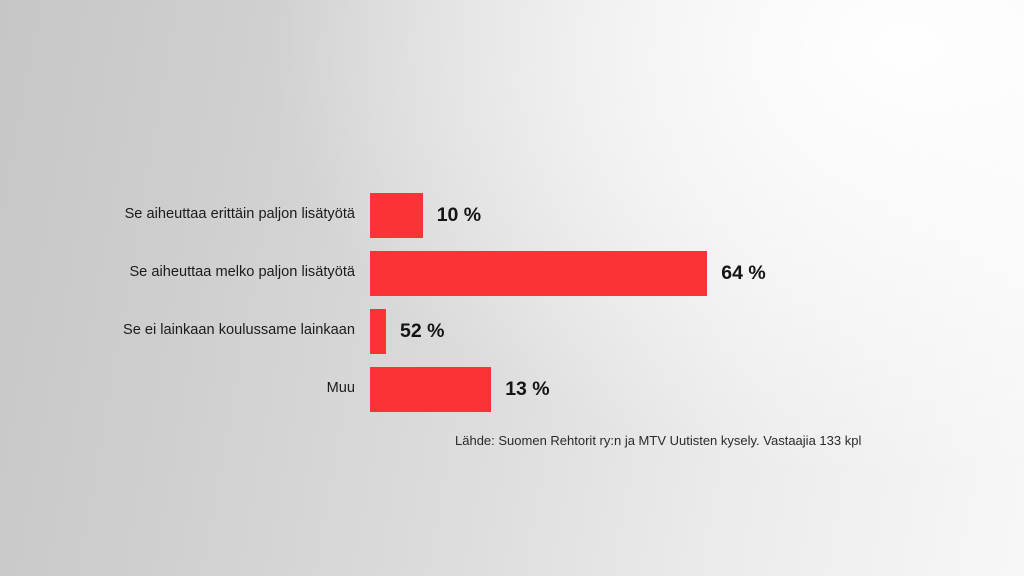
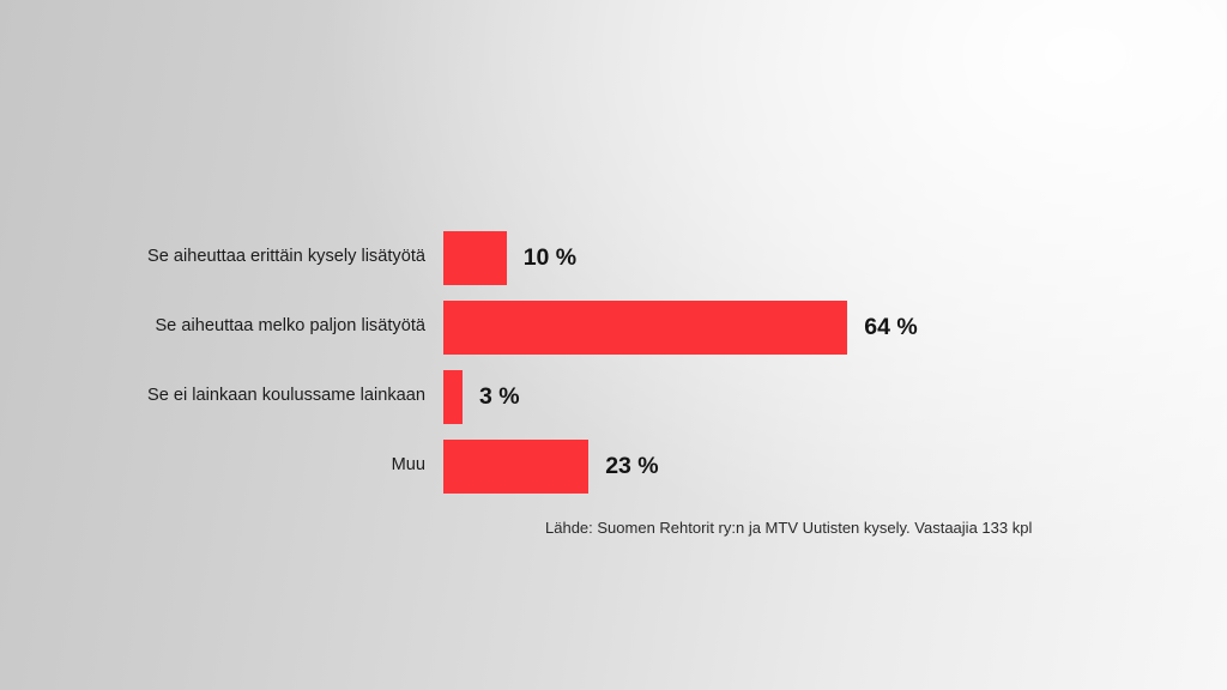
- Se aiheuttaa erittäin paljon lisätyötä
+ Se aiheuttaa erittäin kysely lisätyötä
  10 %
  Se aiheuttaa melko paljon lisätyötä
  64 %
  Se ei lainkaan koulussame lainkaan
- 52 %
+ 3 %
  Muu
- 13 %
+ 23 %
  Lähde: Suomen Rehtorit ry:n ja MTV Uutisten kysely. Vastaajia 133 kpl
